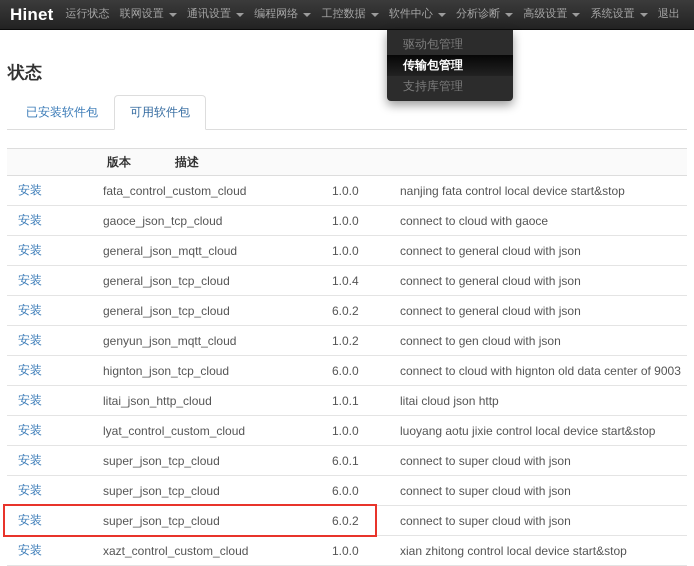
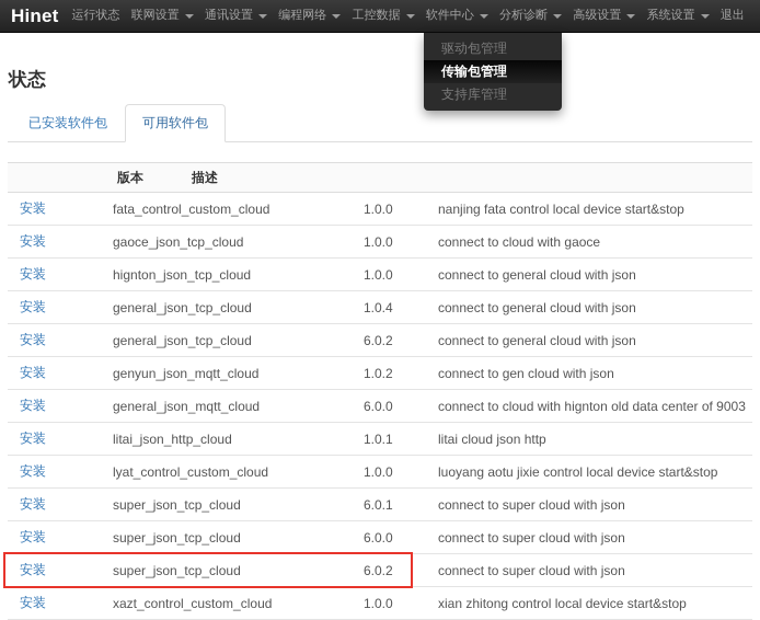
  Hinet
  运行状态
  联网设置
  通讯设置
  编程网络
  工控数据
  软件中心
  分析诊断
  高级设置
  系统设置
  退出
  驱动包管理
  传输包管理
  支持库管理
  状态
  已安装软件包
  可用软件包
  版本
  描述
  安装
  fata_control_custom_cloud
  1.0.0
  nanjing fata control local device start&stop
  安装
  gaoce_json_tcp_cloud
  1.0.0
  connect to cloud with gaoce
  安装
- general_json_mqtt_cloud
+ hignton_json_tcp_cloud
  1.0.0
  connect to general cloud with json
  安装
  general_json_tcp_cloud
  1.0.4
  connect to general cloud with json
  安装
  general_json_tcp_cloud
  6.0.2
  connect to general cloud with json
  安装
  genyun_json_mqtt_cloud
  1.0.2
  connect to gen cloud with json
  安装
- hignton_json_tcp_cloud
+ general_json_mqtt_cloud
  6.0.0
  connect to cloud with hignton old data center of 9003
  安装
  litai_json_http_cloud
  1.0.1
  litai cloud json http
  安装
  lyat_control_custom_cloud
  1.0.0
  luoyang aotu jixie control local device start&stop
  安装
  super_json_tcp_cloud
  6.0.1
  connect to super cloud with json
  安装
  super_json_tcp_cloud
  6.0.0
  connect to super cloud with json
  安装
  super_json_tcp_cloud
  6.0.2
  connect to super cloud with json
  安装
  xazt_control_custom_cloud
  1.0.0
  xian zhitong control local device start&stop
